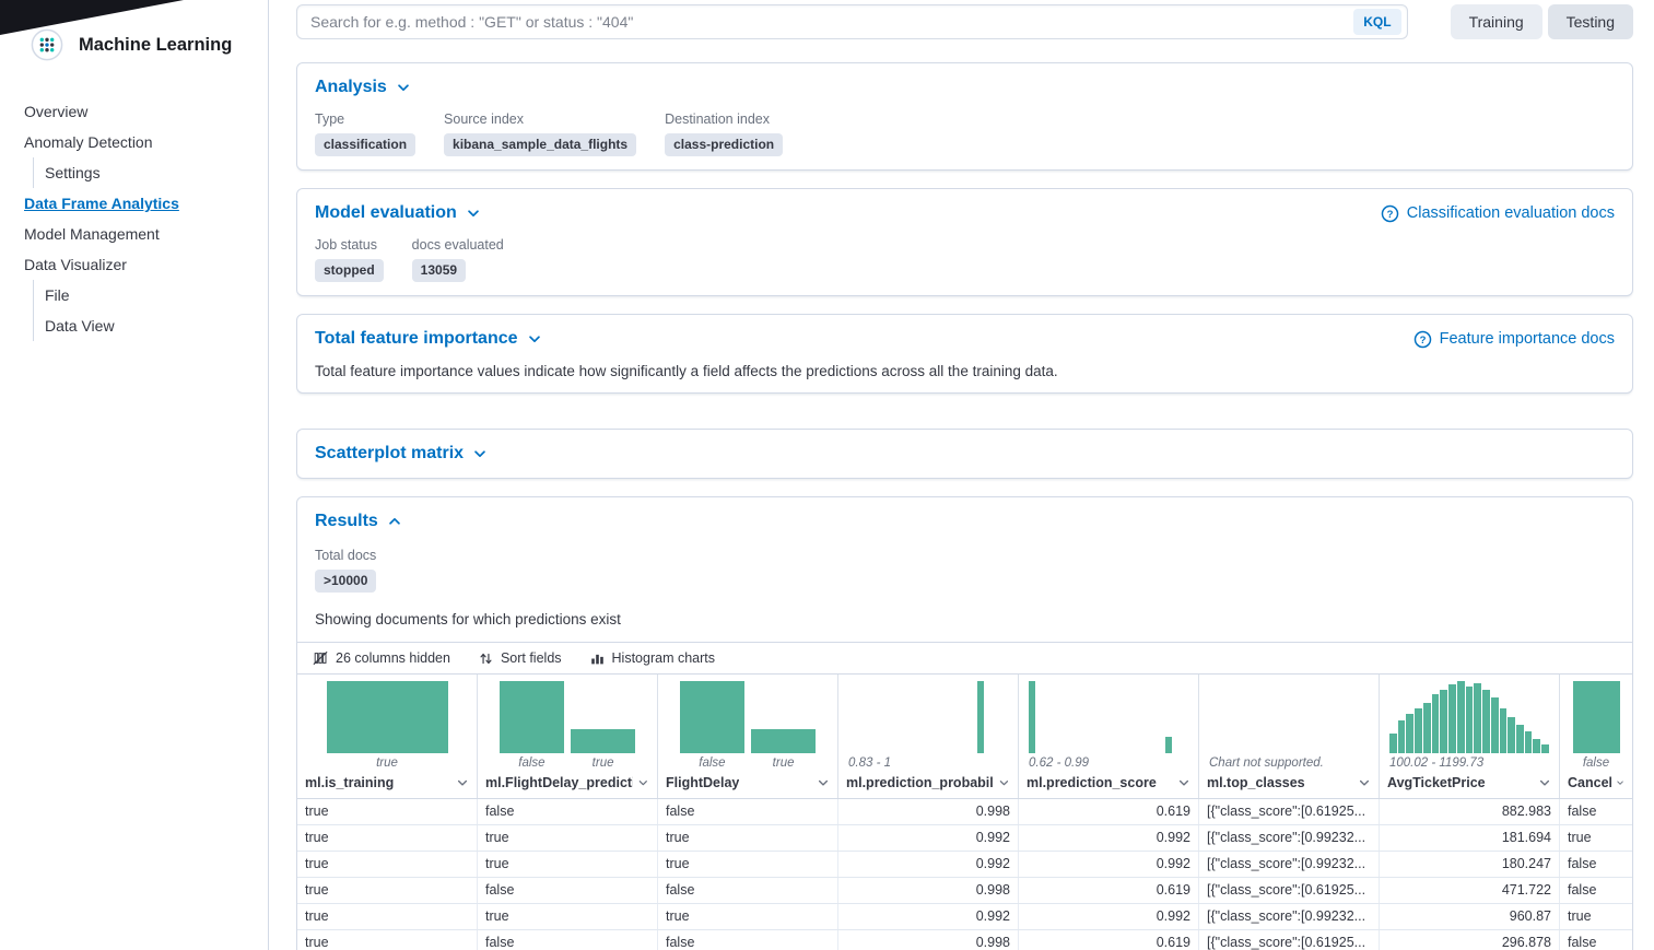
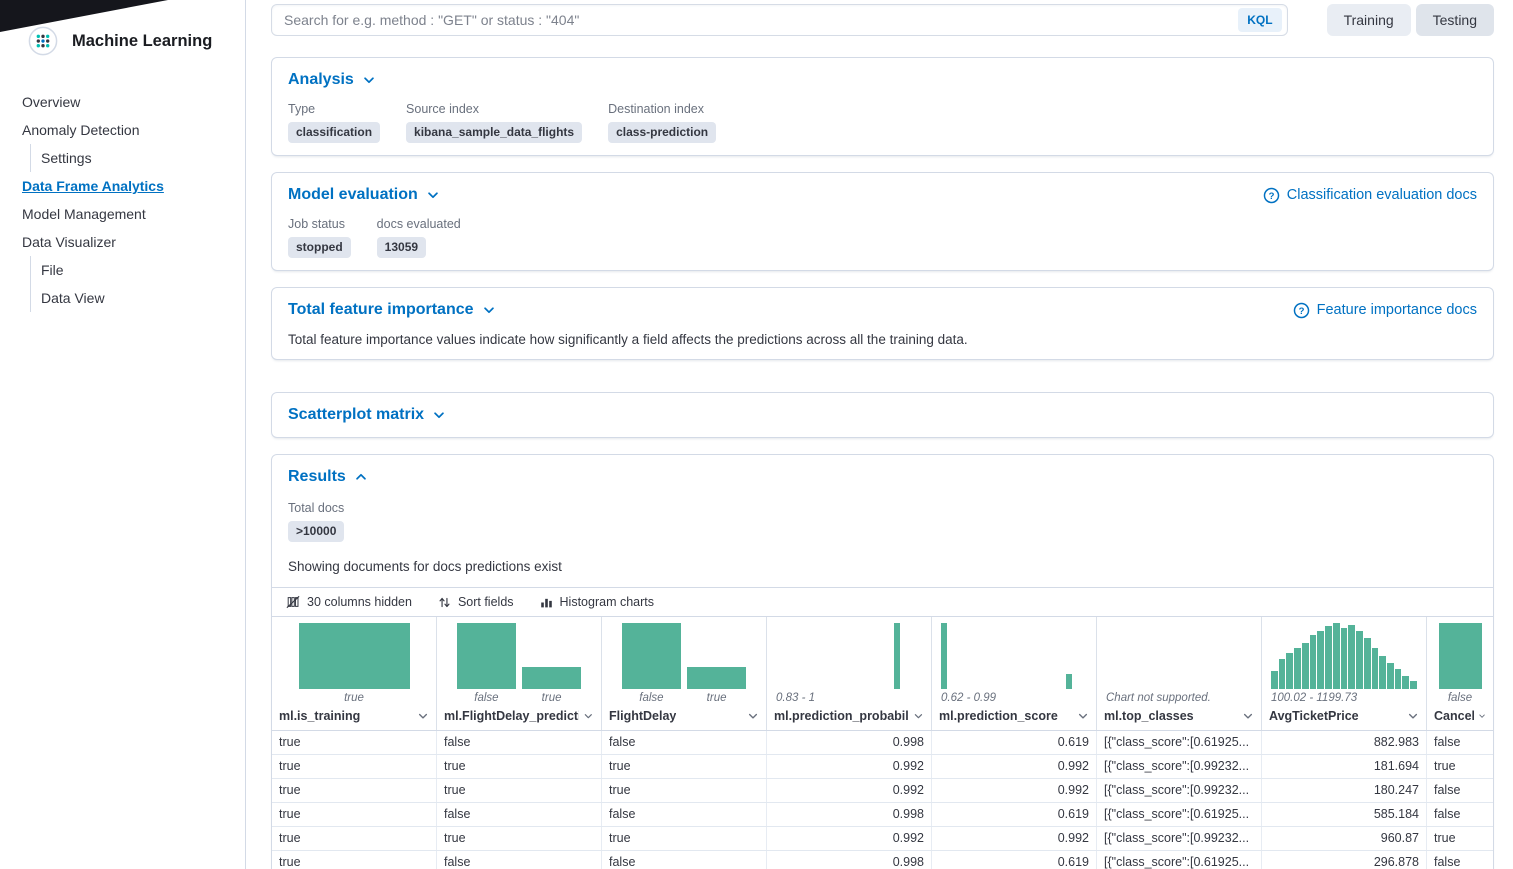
  Machine Learning
  Overview
  Anomaly Detection
  Settings
  Data Frame Analytics
  Model Management
  Data Visualizer
  File
  Data View
  Search for e.g. method : "GET" or status : "404"
  KQL
  Training
  Testing
  Analysis
  Type
  classification
  Source index
  kibana_sample_data_flights
  Destination index
  class-prediction
  Model evaluation
  ?
  Classification evaluation docs
  Job status
  stopped
  docs evaluated
  13059
  Total feature importance
  ?
  Feature importance docs
  Total feature importance values indicate how significantly a field affects the predictions across all the training data.
  Scatterplot matrix
  Results
  Total docs
  >10000
- Showing documents for which predictions exist
+ Showing documents for docs predictions exist
- 26 columns hidden
+ 30 columns hidden
  Sort fields
  Histogram charts
  true
  ml.is_training
  false
  true
  ml.FlightDelay_predict
  false
  true
  FlightDelay
  0.83 - 1
  ml.prediction_probabil
  0.62 - 0.99
  ml.prediction_score
  Chart not supported.
  ml.top_classes
  100.02 - 1199.73
  AvgTicketPrice
  false
  true
  false
  false
  0.998
  0.619
  [{"class_score":[0.61925...
  882.983
  false
  true
  true
  true
  0.992
  0.992
  [{"class_score":[0.99232...
  181.694
  true
  true
  true
  true
  0.992
  0.992
  [{"class_score":[0.99232...
  180.247
  false
  true
  false
  false
  0.998
  0.619
  [{"class_score":[0.61925...
- 471.722
+ 585.184
  false
  true
  true
  true
  0.992
  0.992
  [{"class_score":[0.99232...
  960.87
  true
  true
  false
  false
  0.998
  0.619
  [{"class_score":[0.61925...
  296.878
  false
